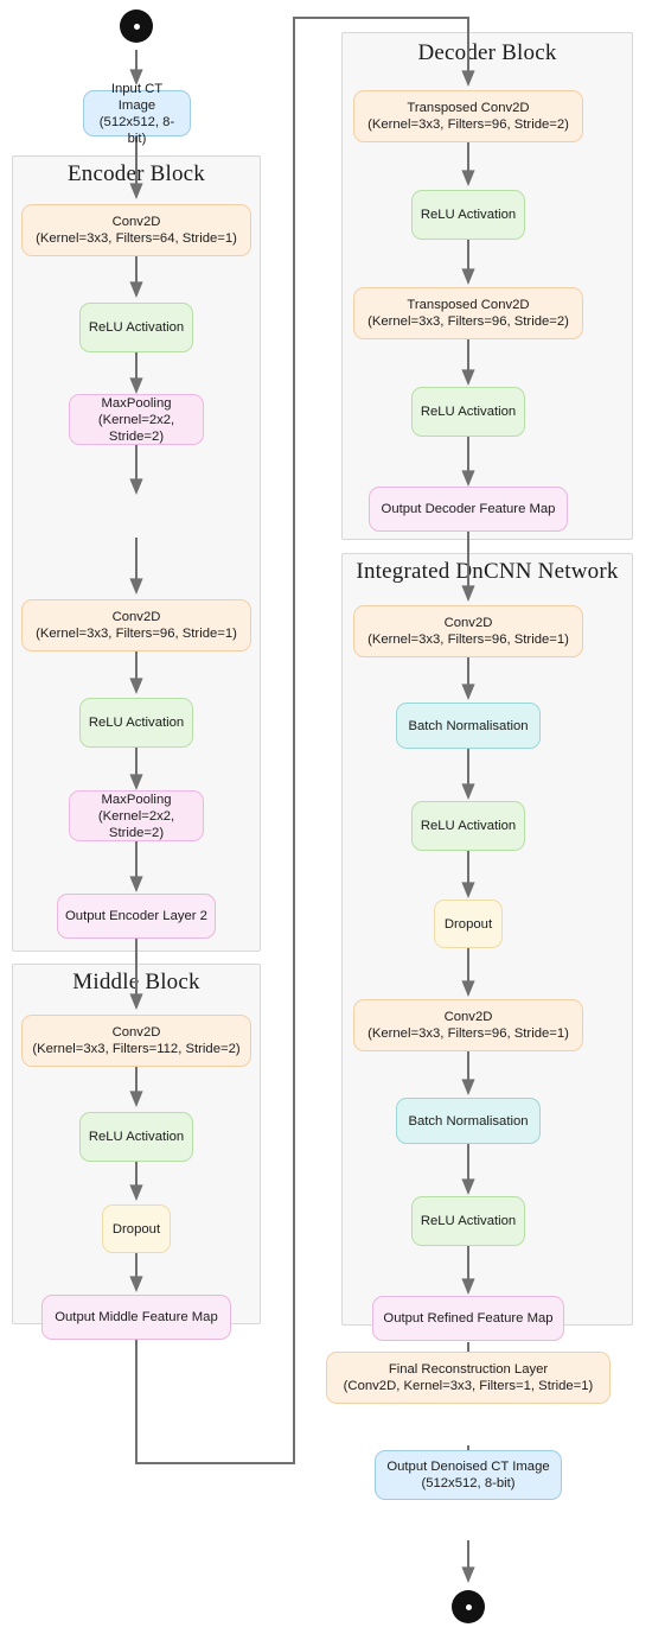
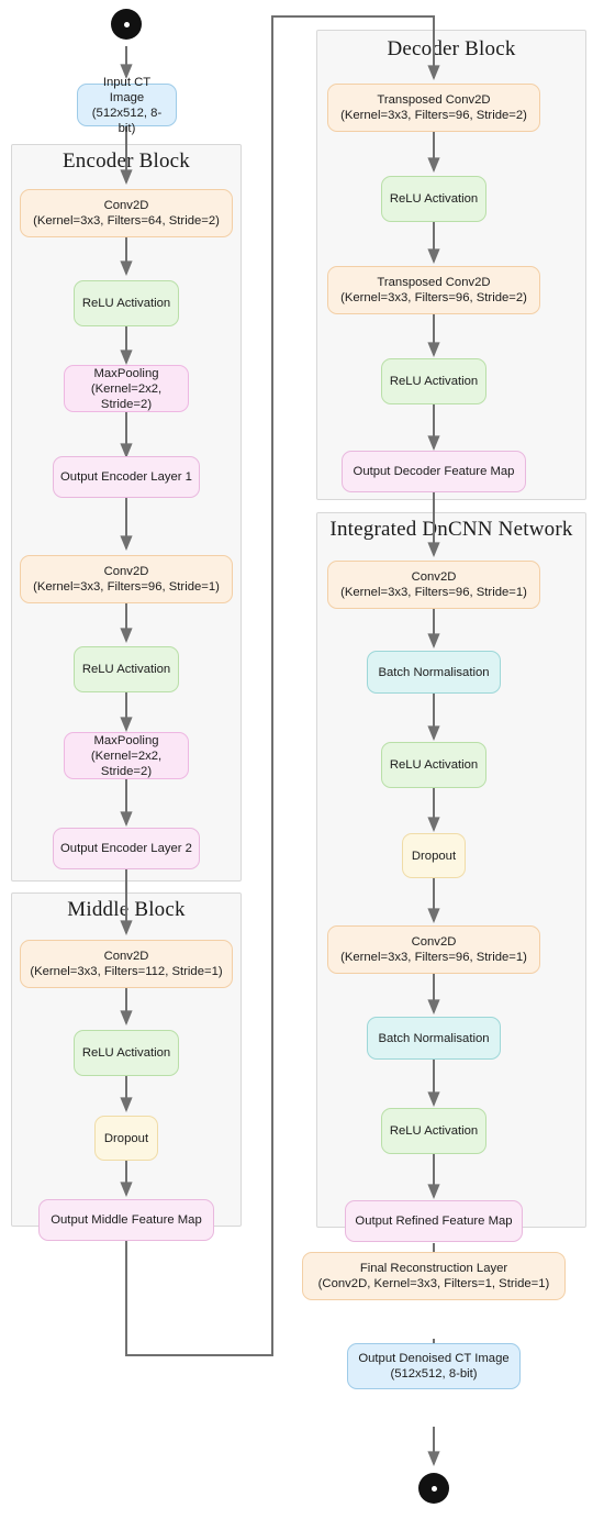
  Encoder Block
  Middle Block
  Decoder Block
  Integrated DnCNN Network
  Input CT Image
  (512x512, 8-bit)
  Conv2D
- (Kernel=3x3, Filters=64, Stride=1)
+ (Kernel=3x3, Filters=64, Stride=2)
  ReLU Activation
  MaxPooling
  (Kernel=2x2, Stride=2)
+ Output Encoder Layer 1
  Conv2D
  (Kernel=3x3, Filters=96, Stride=1)
  ReLU Activation
  MaxPooling
  (Kernel=2x2, Stride=2)
  Output Encoder Layer 2
  Conv2D
- (Kernel=3x3, Filters=112, Stride=2)
+ (Kernel=3x3, Filters=112, Stride=1)
  ReLU Activation
  Dropout
  Output Middle Feature Map
  Transposed Conv2D
  (Kernel=3x3, Filters=96, Stride=2)
  ReLU Activation
  Transposed Conv2D
  (Kernel=3x3, Filters=96, Stride=2)
  ReLU Activation
  Output Decoder Feature Map
  Conv2D
  (Kernel=3x3, Filters=96, Stride=1)
  Batch Normalisation
  ReLU Activation
  Dropout
  Conv2D
  (Kernel=3x3, Filters=96, Stride=1)
  Batch Normalisation
  ReLU Activation
  Output Refined Feature Map
  Final Reconstruction Layer
  (Conv2D, Kernel=3x3, Filters=1, Stride=1)
  Output Denoised CT Image
  (512x512, 8-bit)
